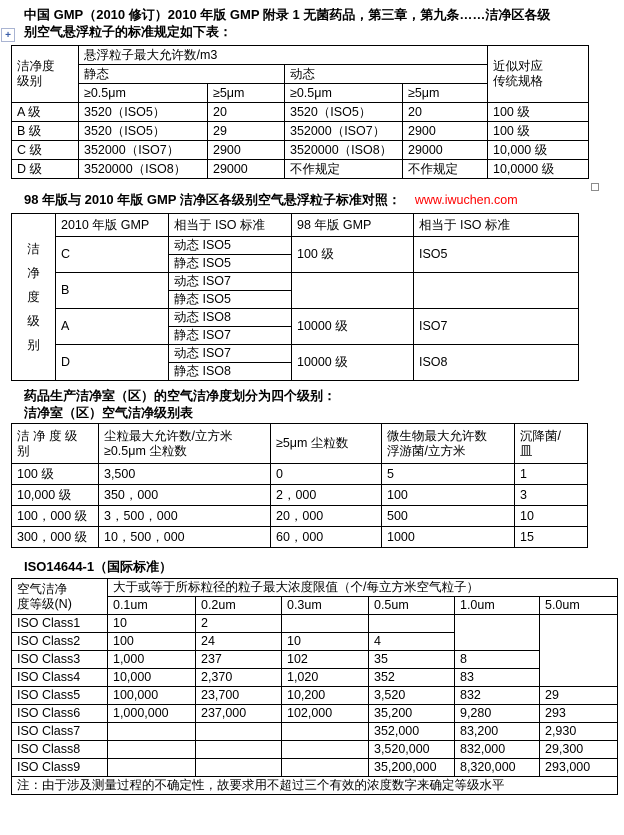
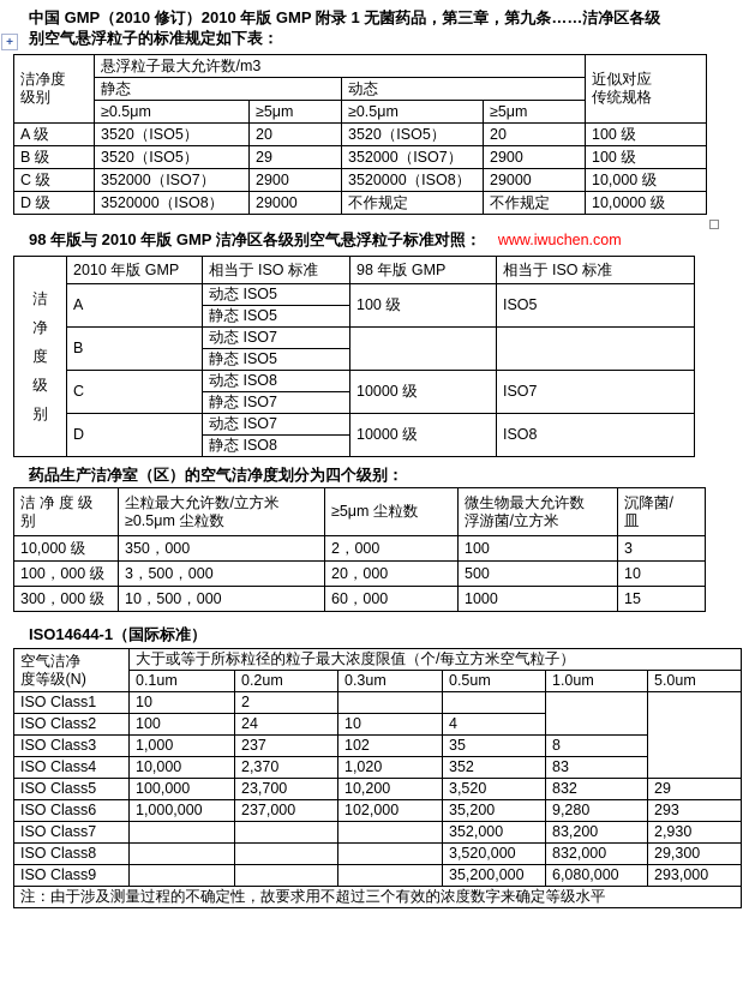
  中国 GMP（2010 修订）2010 年版 GMP 附录 1 无菌药品，第三章，第九条……洁净区各级
  别空气悬浮粒子的标准规定如下表：
  +
  洁净度 级别	悬浮粒子最大允许数/m3	近似对应 传统规格
  静态	动态
  ≥0.5μm	≥5μm	≥0.5μm	≥5μm
  A 级	3520（ISO5）	20	3520（ISO5）	20	100 级
  B 级	3520（ISO5）	29	352000（ISO7）	2900	100 级
  C 级	352000（ISO7）	2900	3520000（ISO8）	29000	10,000 级
  D 级	3520000（ISO8）	29000	不作规定	不作规定	10,0000 级
  98 年版与 2010 年版 GMP 洁净区各级别空气悬浮粒子标准对照： www.iwuchen.com
  洁 净 度 级 别	2010 年版 GMP	相当于 ISO 标准	98 年版 GMP	相当于 ISO 标准
- C	动态 ISO5	100 级	ISO5
+ A	动态 ISO5	100 级	ISO5
  静态 ISO5
  B	动态 ISO7
  静态 ISO5
- A	动态 ISO8	10000 级	ISO7
+ C	动态 ISO8	10000 级	ISO7
  静态 ISO7
  D	动态 ISO7	10000 级	ISO8
  静态 ISO8
  药品生产洁净室（区）的空气洁净度划分为四个级别：
- 洁净室（区）空气洁净级别表
  洁 净 度 级 别	尘粒最大允许数/立方米 ≥0.5μm 尘粒数	≥5μm 尘粒数	微生物最大允许数 浮游菌/立方米	沉降菌/ 皿
- 100 级	3,500	0	5	1
  10,000 级	350，000	2，000	100	3
  100，000 级	3，500，000	20，000	500	10
  300，000 级	10，500，000	60，000	1000	15
  ISO14644-1（国际标准）
  空气洁净 度等级(N)	大于或等于所标粒径的粒子最大浓度限值（个/每立方米空气粒子）
  0.1um	0.2um	0.3um	0.5um	1.0um	5.0um
  ISO Class1	10	2
  ISO Class2	100	24	10	4
  ISO Class3	1,000	237	102	35	8
  ISO Class4	10,000	2,370	1,020	352	83
  ISO Class5	100,000	23,700	10,200	3,520	832	29
  ISO Class6	1,000,000	237,000	102,000	35,200	9,280	293
  ISO Class7				352,000	83,200	2,930
  ISO Class8				3,520,000	832,000	29,300
- ISO Class9				35,200,000	8,320,000	293,000
+ ISO Class9				35,200,000	6,080,000	293,000
  注：由于涉及测量过程的不确定性，故要求用不超过三个有效的浓度数字来确定等级水平
